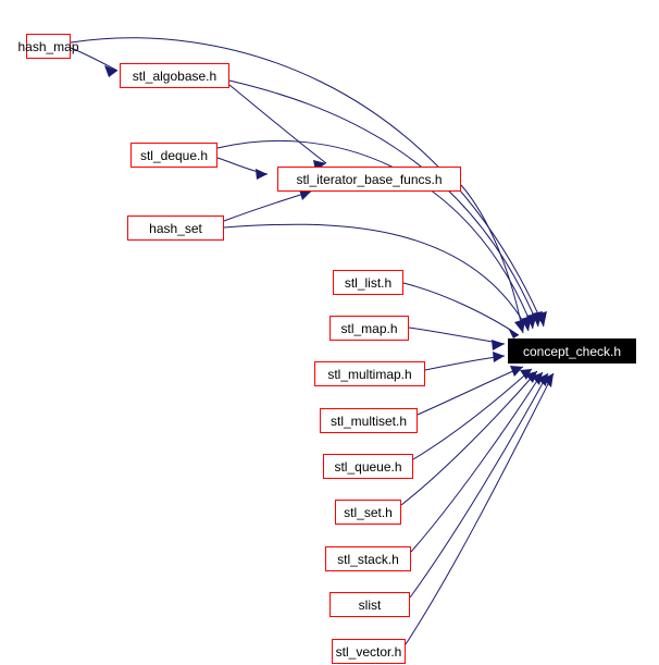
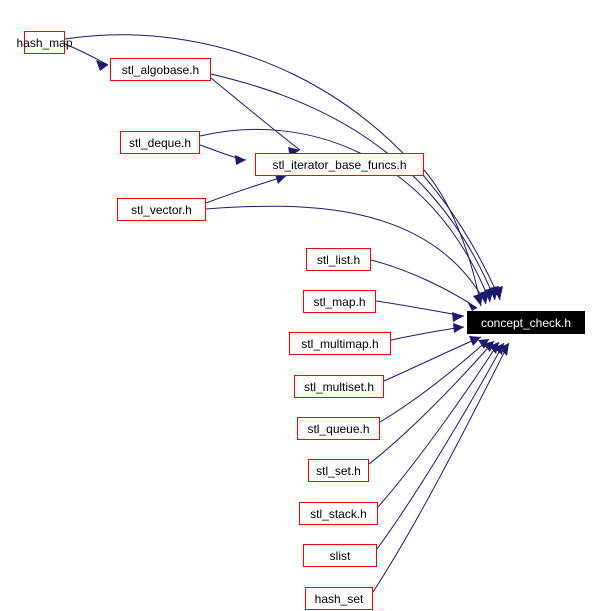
  hash_map
  stl_algobase.h
  stl_deque.h
  stl_iterator_base_funcs.h
- hash_set
+ stl_vector.h
  stl_list.h
  stl_map.h
  concept_check.h
  stl_multimap.h
  stl_multiset.h
  stl_queue.h
  stl_set.h
  stl_stack.h
  slist
- stl_vector.h
+ hash_set
